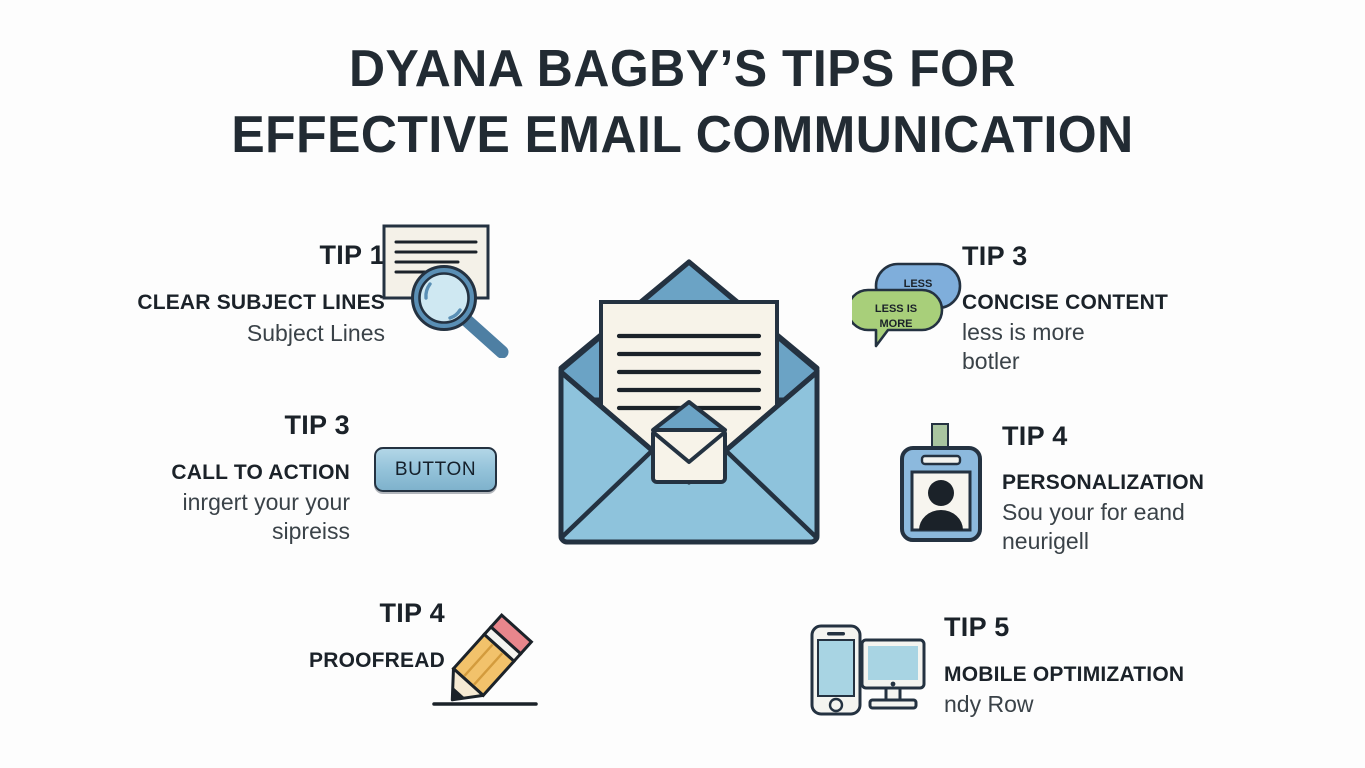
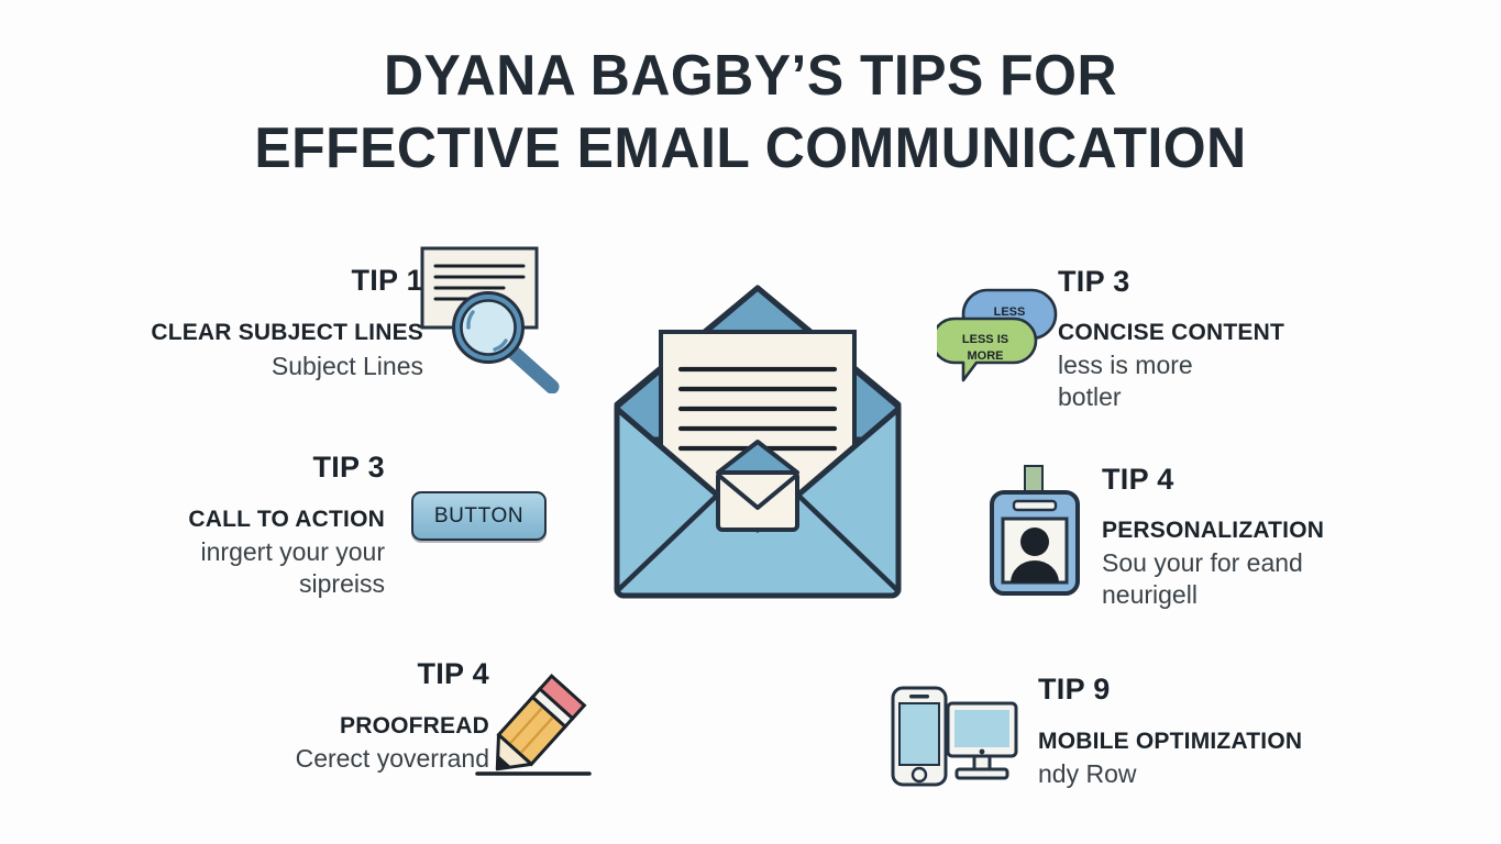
  DYANA BAGBY’S TIPS FOR
  EFFECTIVE EMAIL COMMUNICATION
  TIP 1
  CLEAR SUBJECT LINES
  Subject Lines
  LESS
  LESS IS
  MORE
  TIP 3
  CONCISE CONTENT
  less is more
  botler
  TIP 3
  CALL TO ACTION
  inrgert your your
  sipreiss
  BUTTON
  TIP 4
  PERSONALIZATION
  Sou your for eand
  neurigell
  TIP 4
  PROOFREAD
+ Cerect yoverrand
- TIP 5
+ TIP 9
  MOBILE OPTIMIZATION
  ndy Row
